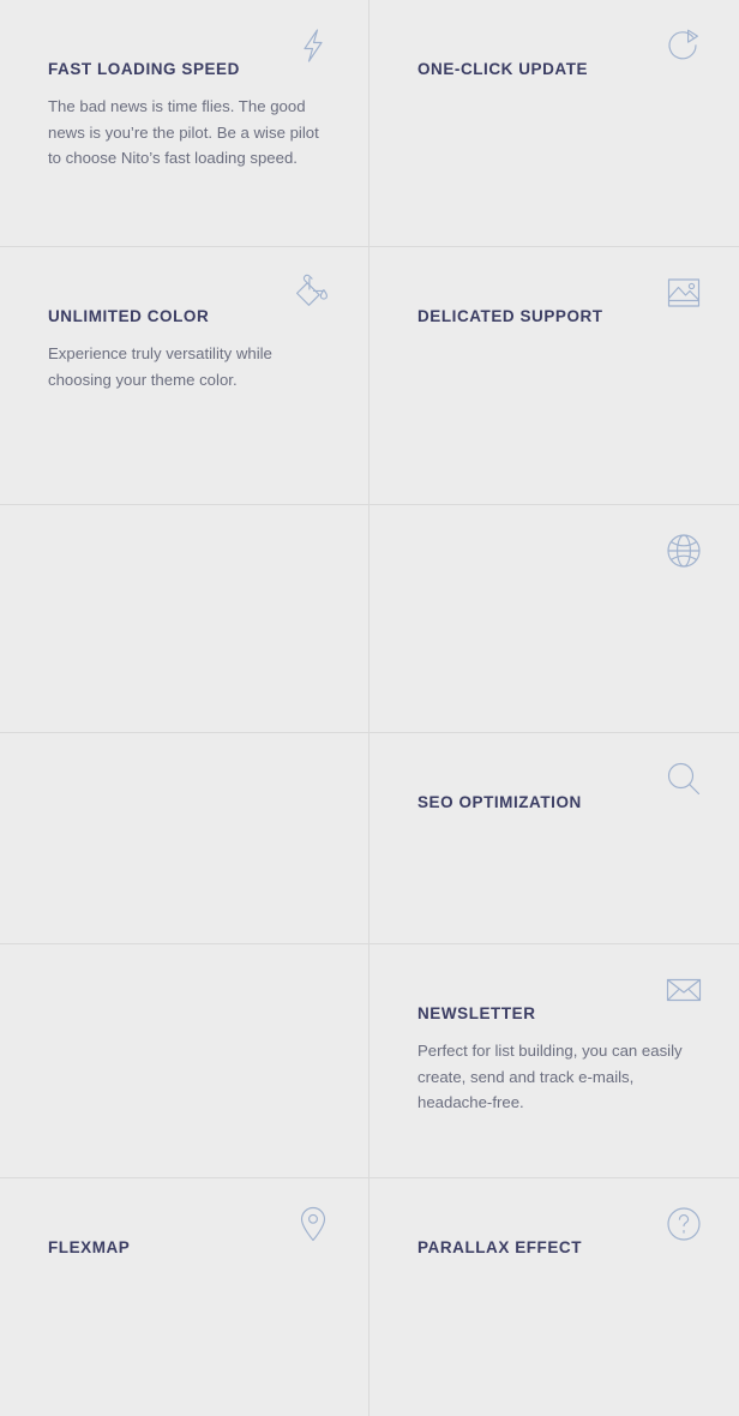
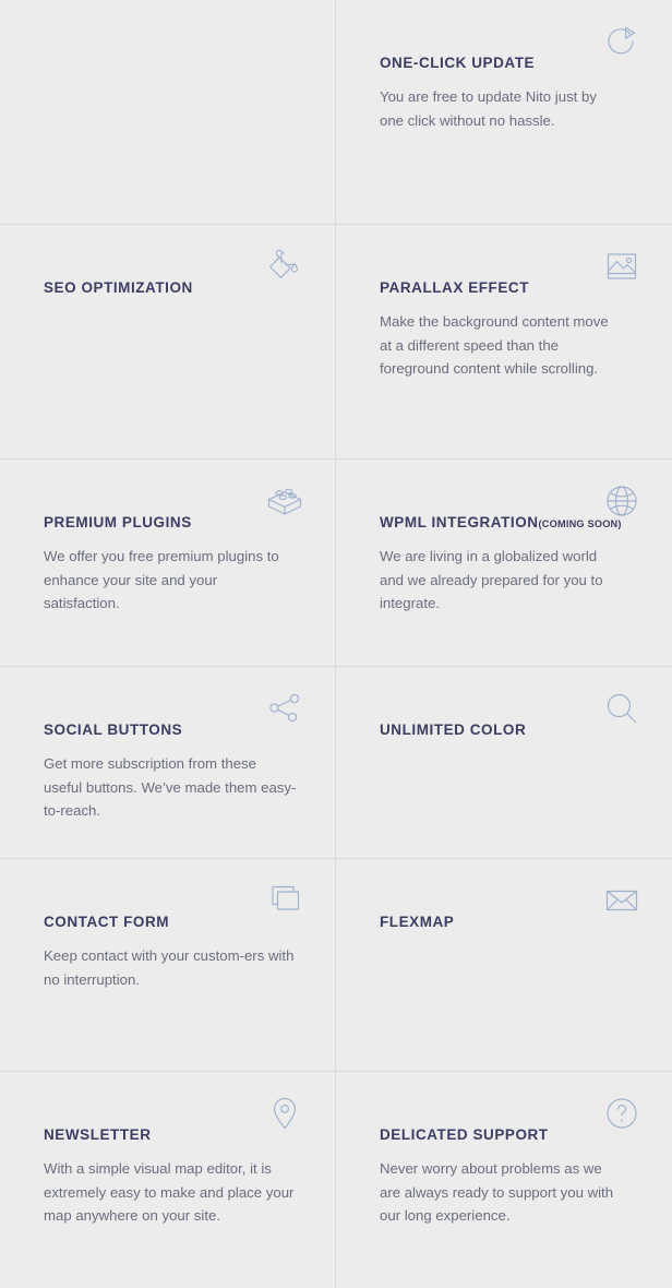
- FAST LOADING SPEED
- The bad news is time flies. The good news is you’re the pilot. Be a wise pilot to choose Nito’s fast loading speed.
  ONE-CLICK UPDATE
+ You are free to update Nito just by one click without no hassle.
- UNLIMITED COLOR
+ SEO OPTIMIZATION
- Experience truly versatility while choosing your theme color.
- DELICATED SUPPORT
+ PARALLAX EFFECT
+ Make the background content move at a different speed than the foreground content while scrolling.
+ PREMIUM PLUGINS
+ We offer you free premium plugins to enhance your site and your satisfaction.
+ WPML INTEGRATION(COMING SOON)
+ We are living in a globalized world and we already prepared for you to integrate.
+ SOCIAL BUTTONS
+ Get more subscription from these useful buttons. We’ve made them easy-to-reach.
- SEO OPTIMIZATION
+ UNLIMITED COLOR
+ CONTACT FORM
+ Keep contact with your custom-ers with no interruption.
- NEWSLETTER
+ FLEXMAP
- Perfect for list building, you can easily create, send and track e-mails, headache-free.
- FLEXMAP
+ NEWSLETTER
+ With a simple visual map editor, it is extremely easy to make and place your map anywhere on your site.
- PARALLAX EFFECT
+ DELICATED SUPPORT
+ Never worry about problems as we are always ready to support you with our long experience.
